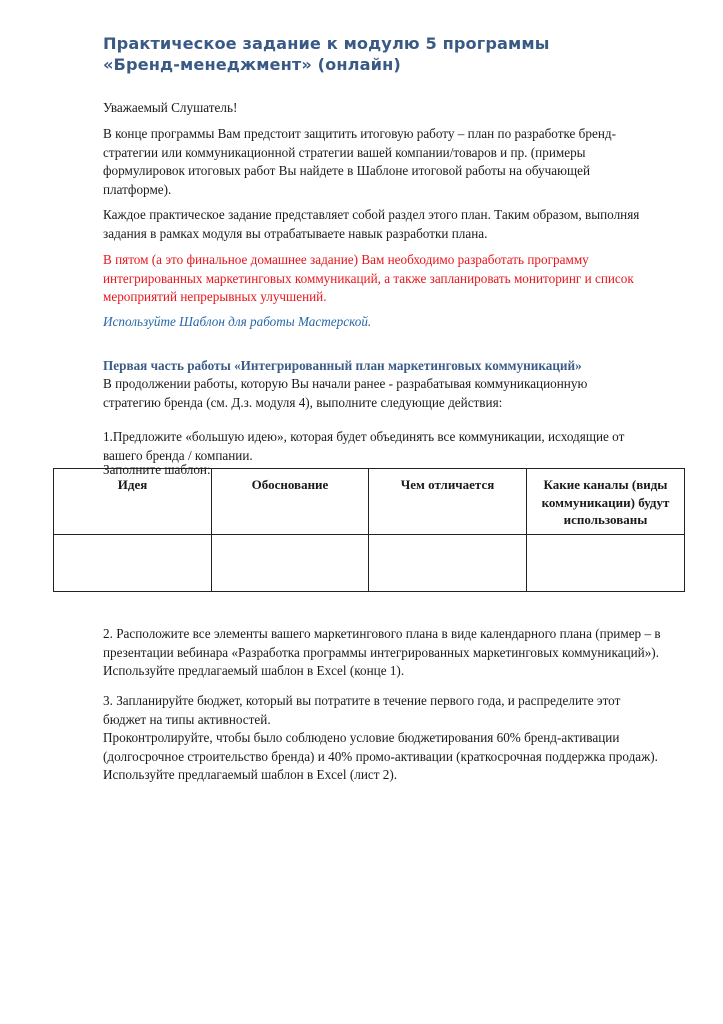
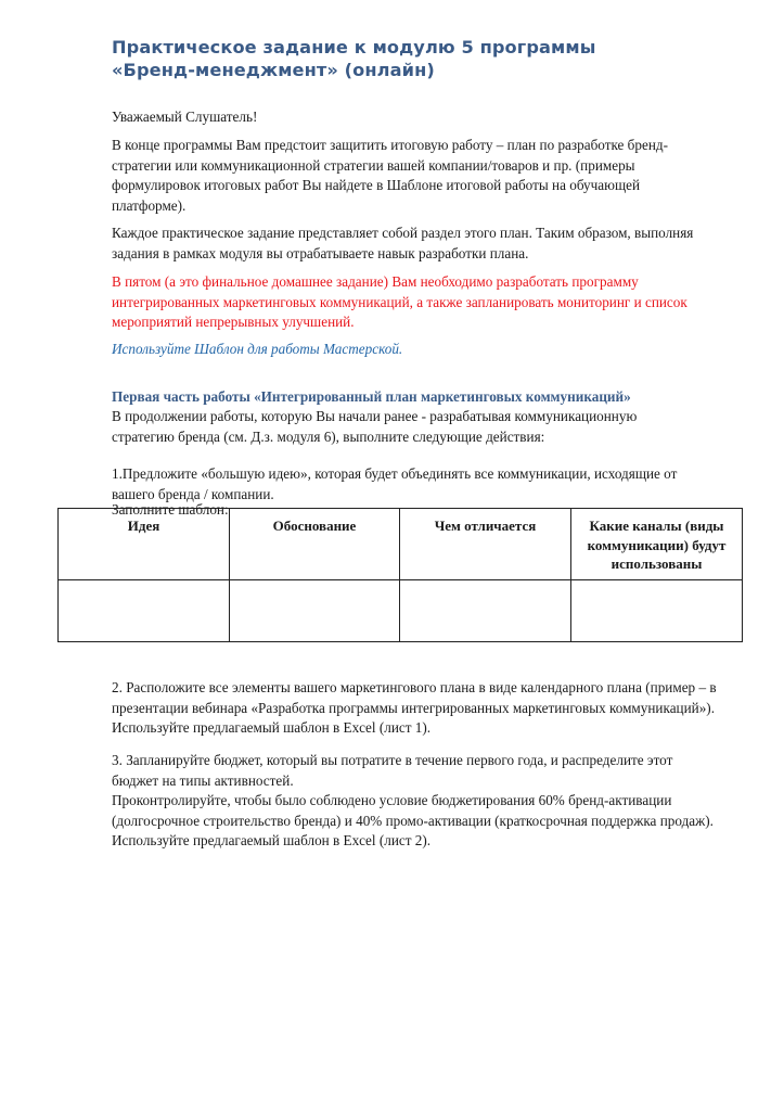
  Практическое задание к модулю 5 программы «Бренд-менеджмент» (онлайн)
  Уважаемый Слушатель!
  В конце программы Вам предстоит защитить итоговую работу – план по разработке бренд-стратегии или коммуникационной стратегии вашей компании/товаров и пр. (примеры формулировок итоговых работ Вы найдете в Шаблоне итоговой работы на обучающей платформе).
  Каждое практическое задание представляет собой раздел этого план. Таким образом, выполняя задания в рамках модуля вы отрабатываете навык разработки плана.
  В пятом (а это финальное домашнее задание) Вам необходимо разработать программу интегрированных маркетинговых коммуникаций, а также запланировать мониторинг и список мероприятий непрерывных улучшений.
  Используйте Шаблон для работы Мастерской.
  Первая часть работы «Интегрированный план маркетинговых коммуникаций»
- В продолжении работы, которую Вы начали ранее - разрабатывая коммуникационную стратегию бренда (см. Д.з. модуля 4), выполните следующие действия:
+ В продолжении работы, которую Вы начали ранее - разрабатывая коммуникационную стратегию бренда (см. Д.з. модуля 6), выполните следующие действия:
  1.Предложите «большую идею», которая будет объединять все коммуникации, исходящие от вашего бренда / компании.
  Заполните шаблон:
  Идея	Обоснование	Чем отличается	Какие каналы (виды коммуникации) будут использованы
- 2. Расположите все элементы вашего маркетингового плана в виде календарного плана (пример – в презентации вебинара «Разработка программы интегрированных маркетинговых коммуникаций»). Используйте предлагаемый шаблон в Excel (конце 1).
+ 2. Расположите все элементы вашего маркетингового плана в виде календарного плана (пример – в презентации вебинара «Разработка программы интегрированных маркетинговых коммуникаций»). Используйте предлагаемый шаблон в Excel (лист 1).
  3. Запланируйте бюджет, который вы потратите в течение первого года, и распределите этот бюджет на типы активностей.
  Проконтролируйте, чтобы было соблюдено условие бюджетирования 60% бренд-активации (долгосрочное строительство бренда) и 40% промо-активации (краткосрочная поддержка продаж).
  Используйте предлагаемый шаблон в Excel (лист 2).
